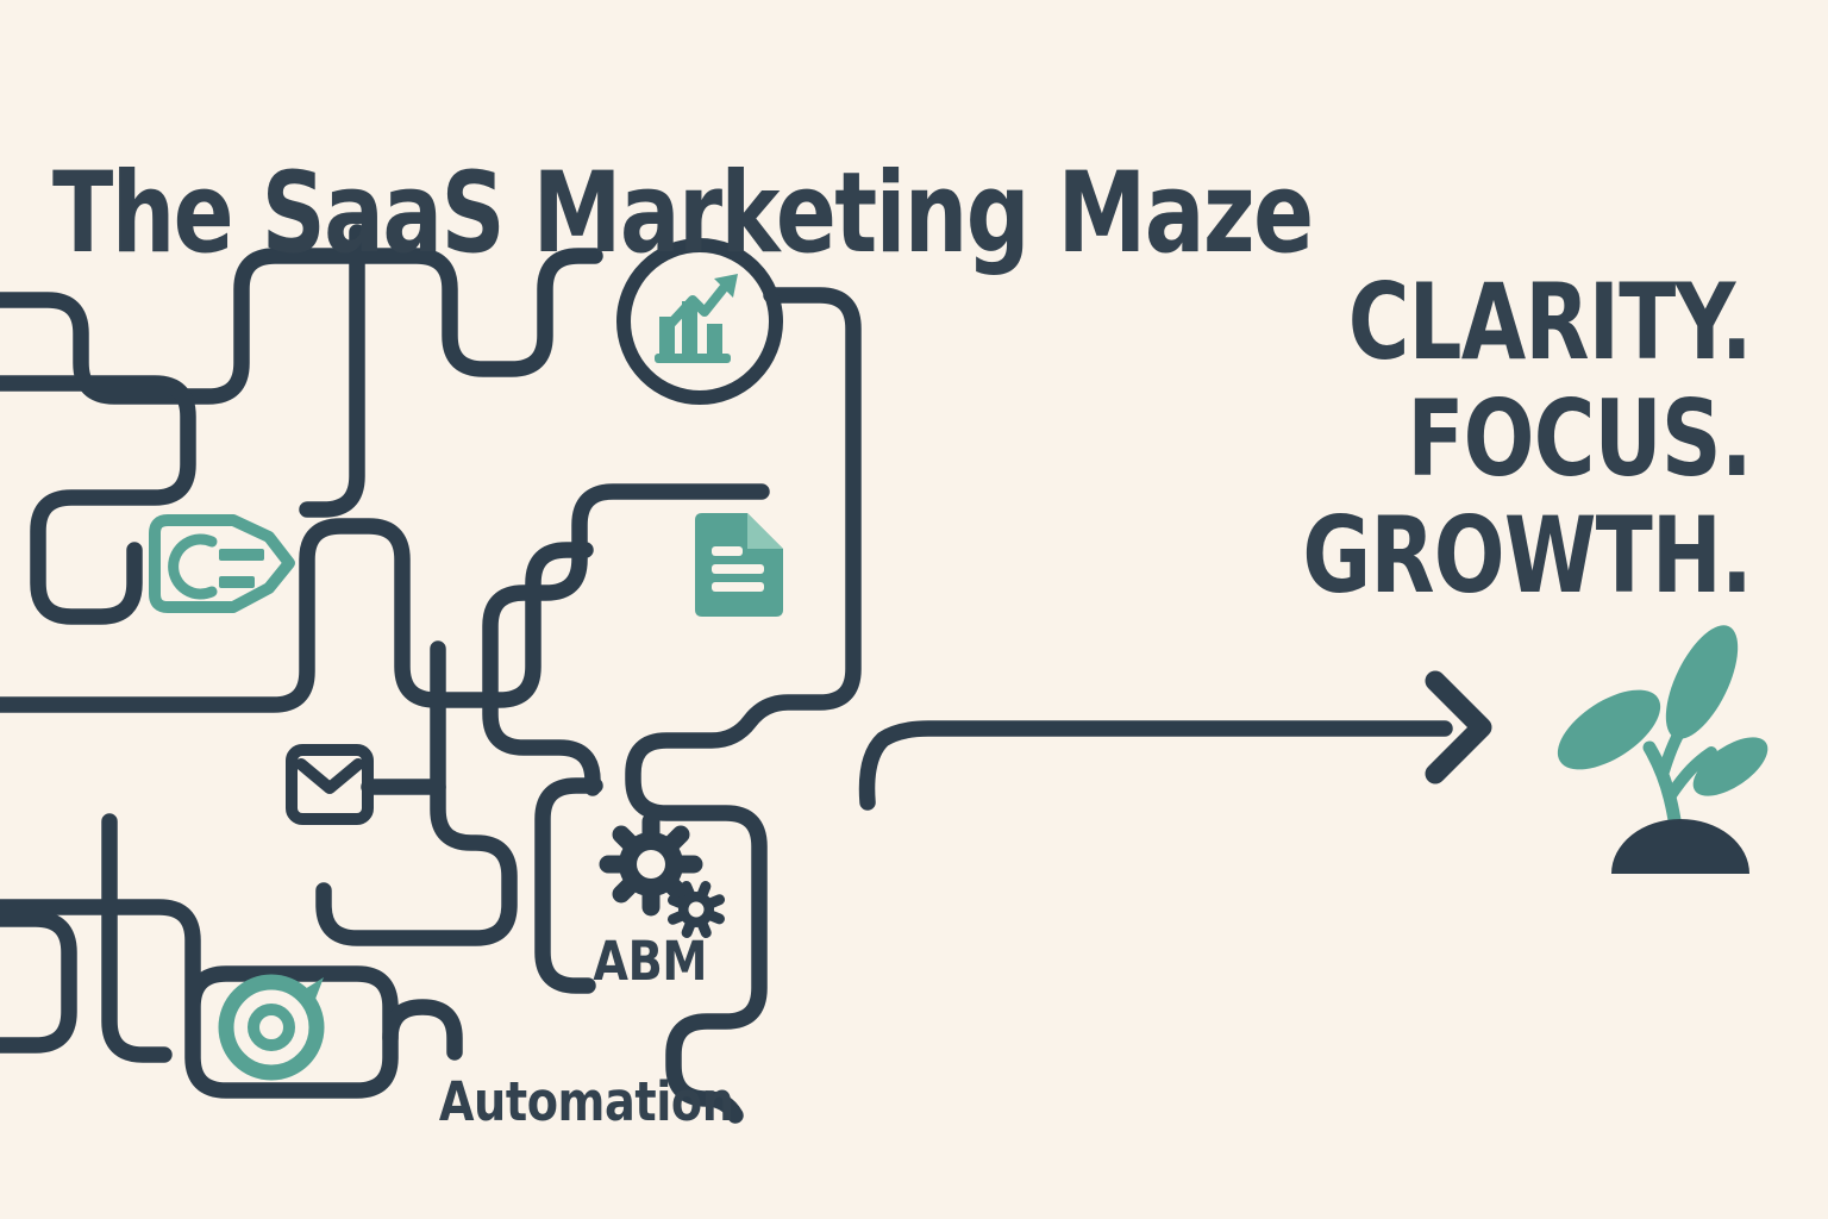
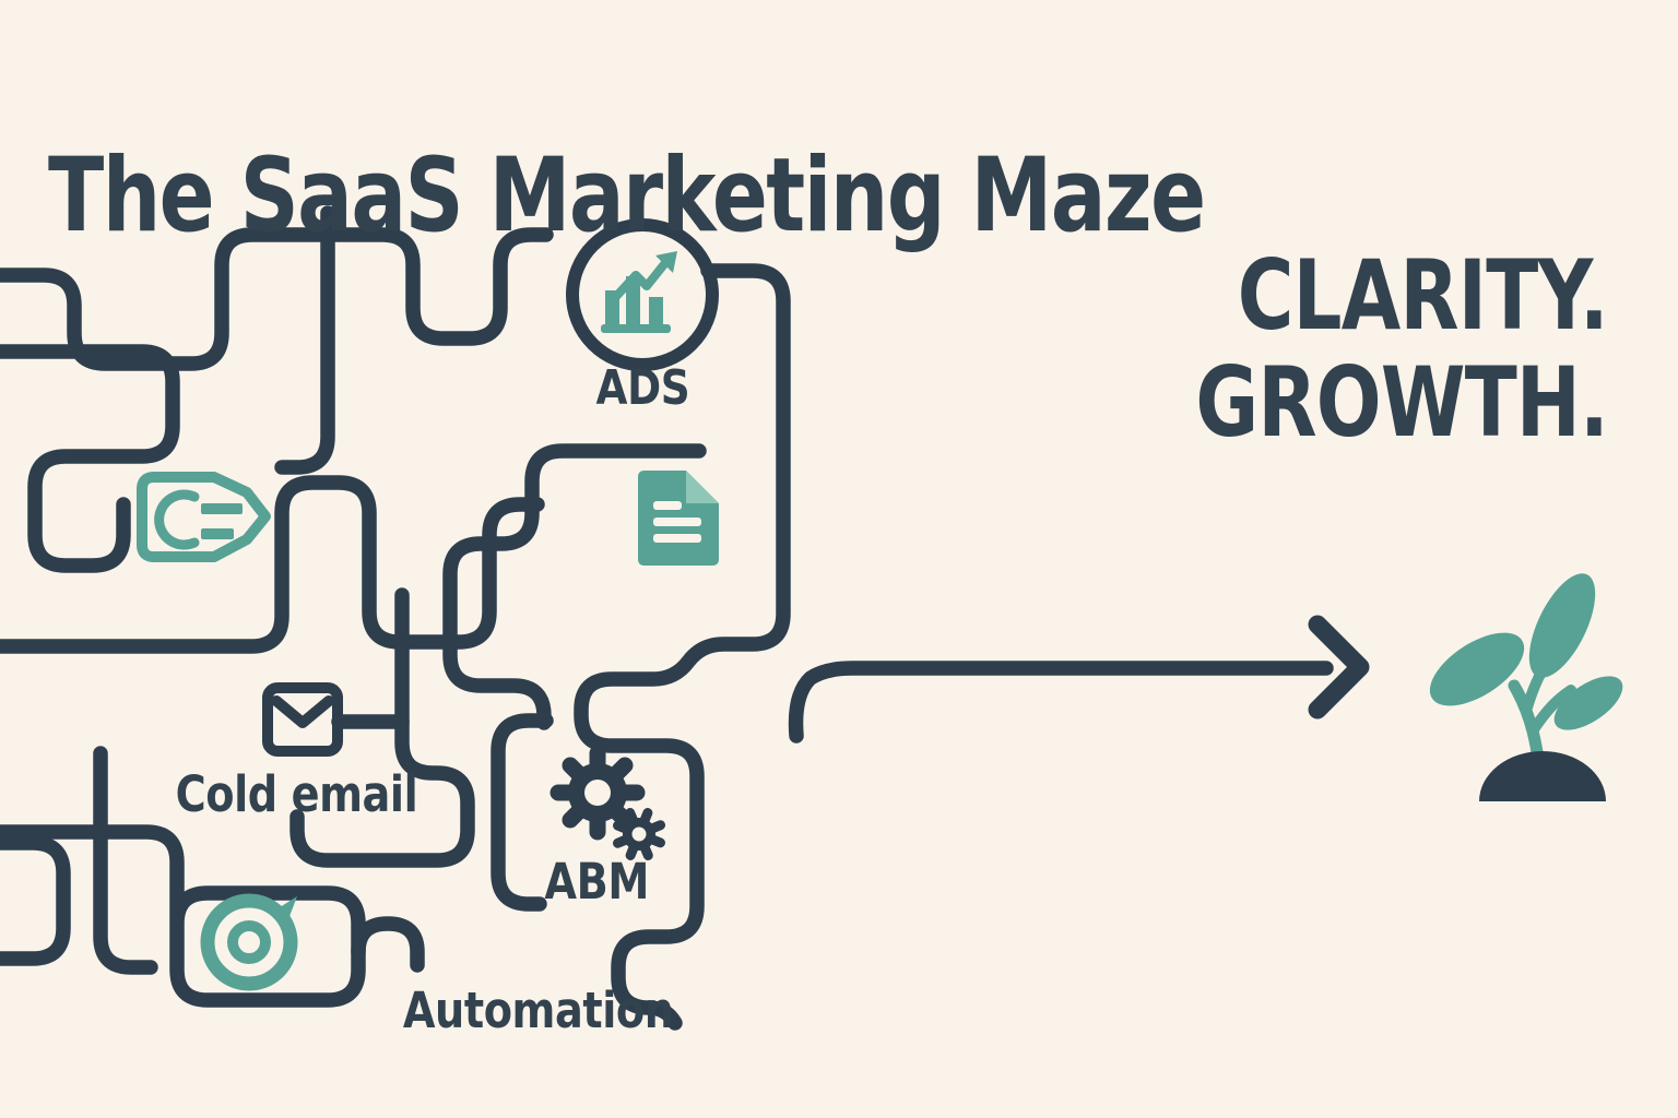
  The SaaS Marketing Maze
  CLARITY.
- FOCUS.
  GROWTH.
+ ADS
+ Cold email
  ABM
  Automation
